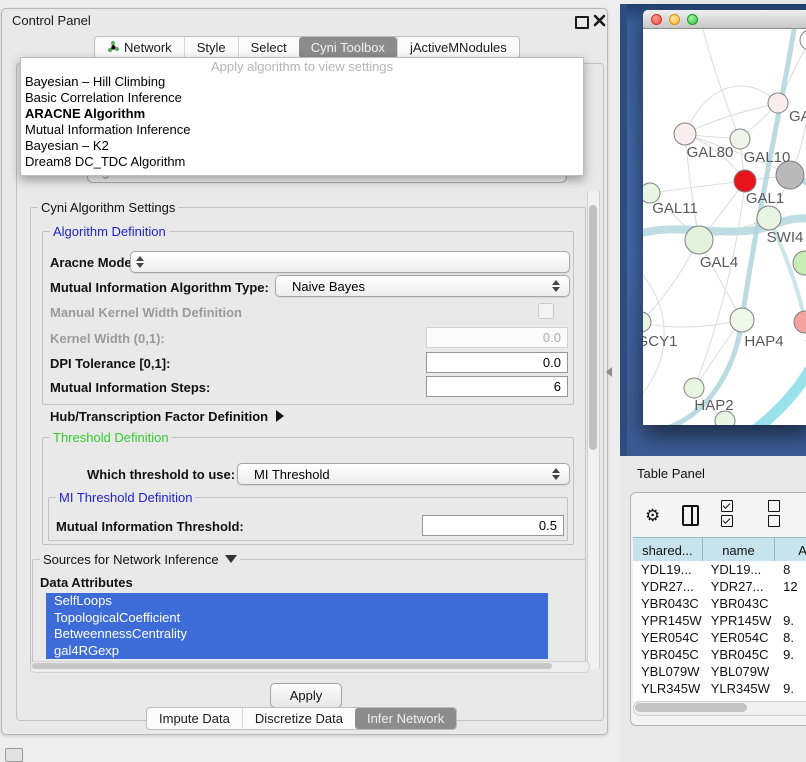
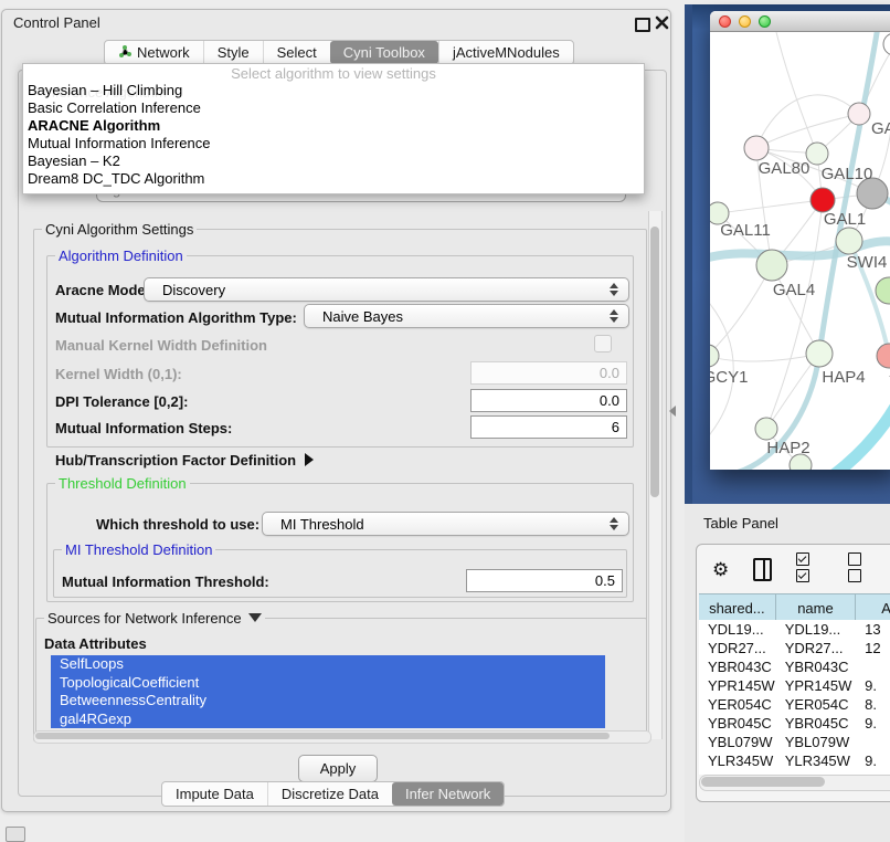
  Control Panel
  Network
  Style
  Select
  Cyni Toolbox
  jActiveMNodules
- Apply algorithm to view settings
+ Select algorithm to view settings
  Inference Algorithm
  Bayesian – Hill Climbing
  Basic Correlation Inference
  ARACNE Algorithm
  Mutual Information Inference
  Bayesian – K2
  Dream8 DC_TDC Algorithm
  Cyni Algorithm Settings
  Algorithm Definition
  Aracne Mode
+ Discovery
  Mutual Information Algorithm Type:
  Naive Bayes
  Manual Kernel Width Definition
  Kernel Width (0,1):
  0.0
- DPI Tolerance [0,1]:
+ DPI Tolerance [0,2]:
  0.0
  Mutual Information Steps:
  6
  Hub/Transcription Factor Definition
  Threshold Definition
  Which threshold to use:
  MI Threshold
  MI Threshold Definition
  Mutual Information Threshold:
  0.5
  Sources for Network Inference
  Data Attributes
  SelfLoops
  TopologicalCoefficient
  BetweennessCentrality
  gal4RGexp
  Apply
  Impute Data
  Discretize Data
  Infer Network
  GAL80
  GAL10
  GAL1
  GAL11
  SWI4
  GAL4
  GCY1
  HAP4
  HAP2
  Table Panel
  ⚙
  shared...
  name
  A
  YDL19...
  YDL19...
- 8
+ 13
  YDR27...
  YDR27...
  12
  YBR043C
  YBR043C
  YPR145W
  YPR145W
  9.
  YER054C
  YER054C
  8.
  YBR045C
  YBR045C
  9.
  YBL079W
  YBL079W
  YLR345W
  YLR345W
  9.
